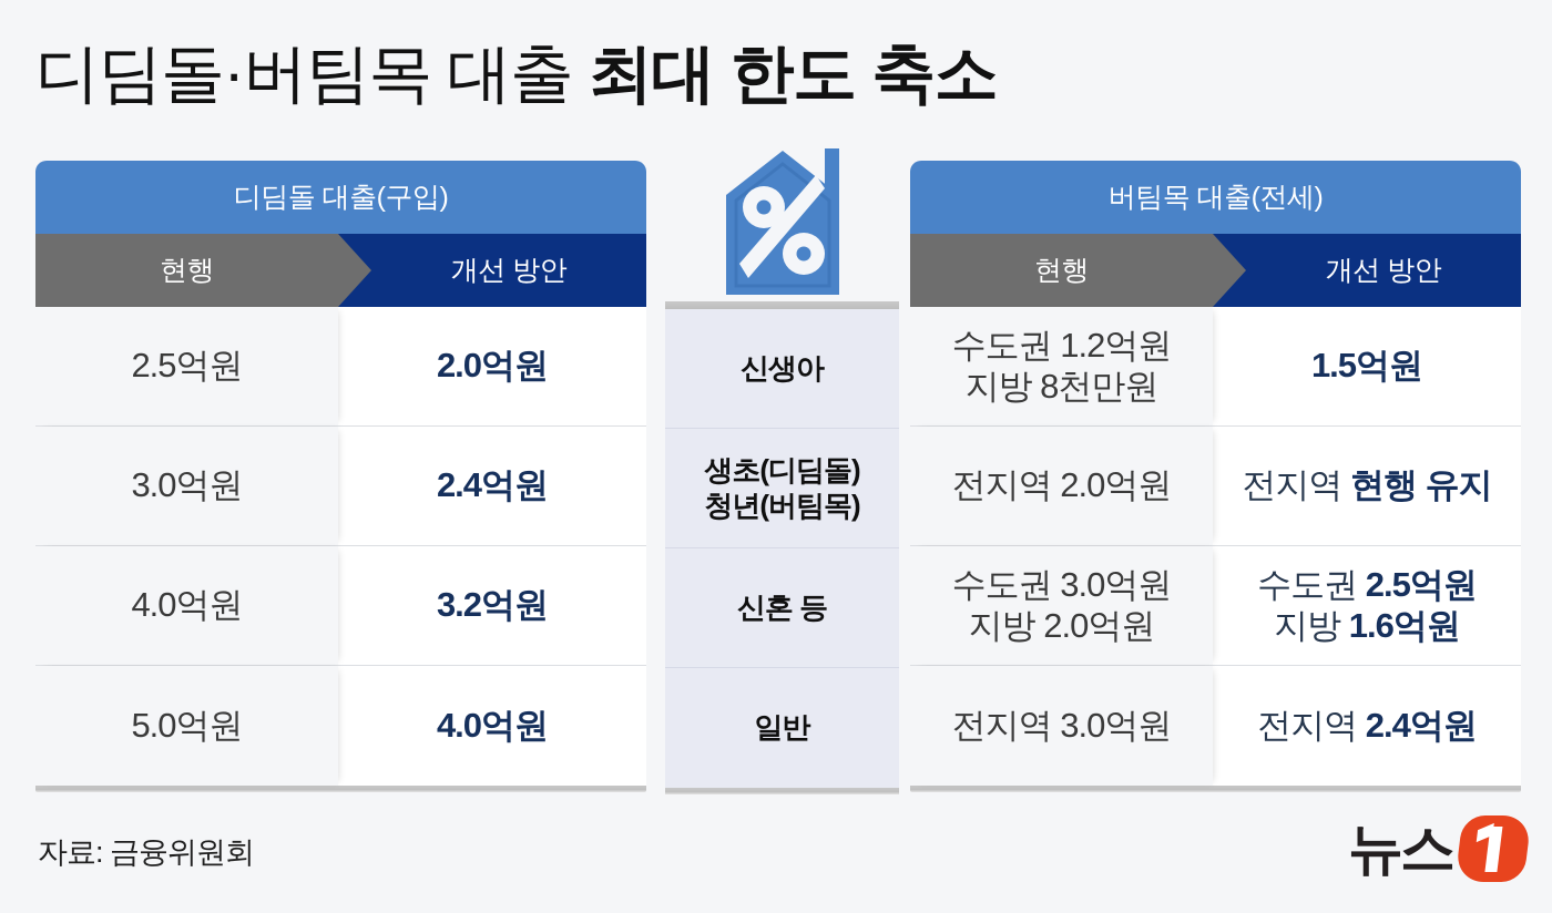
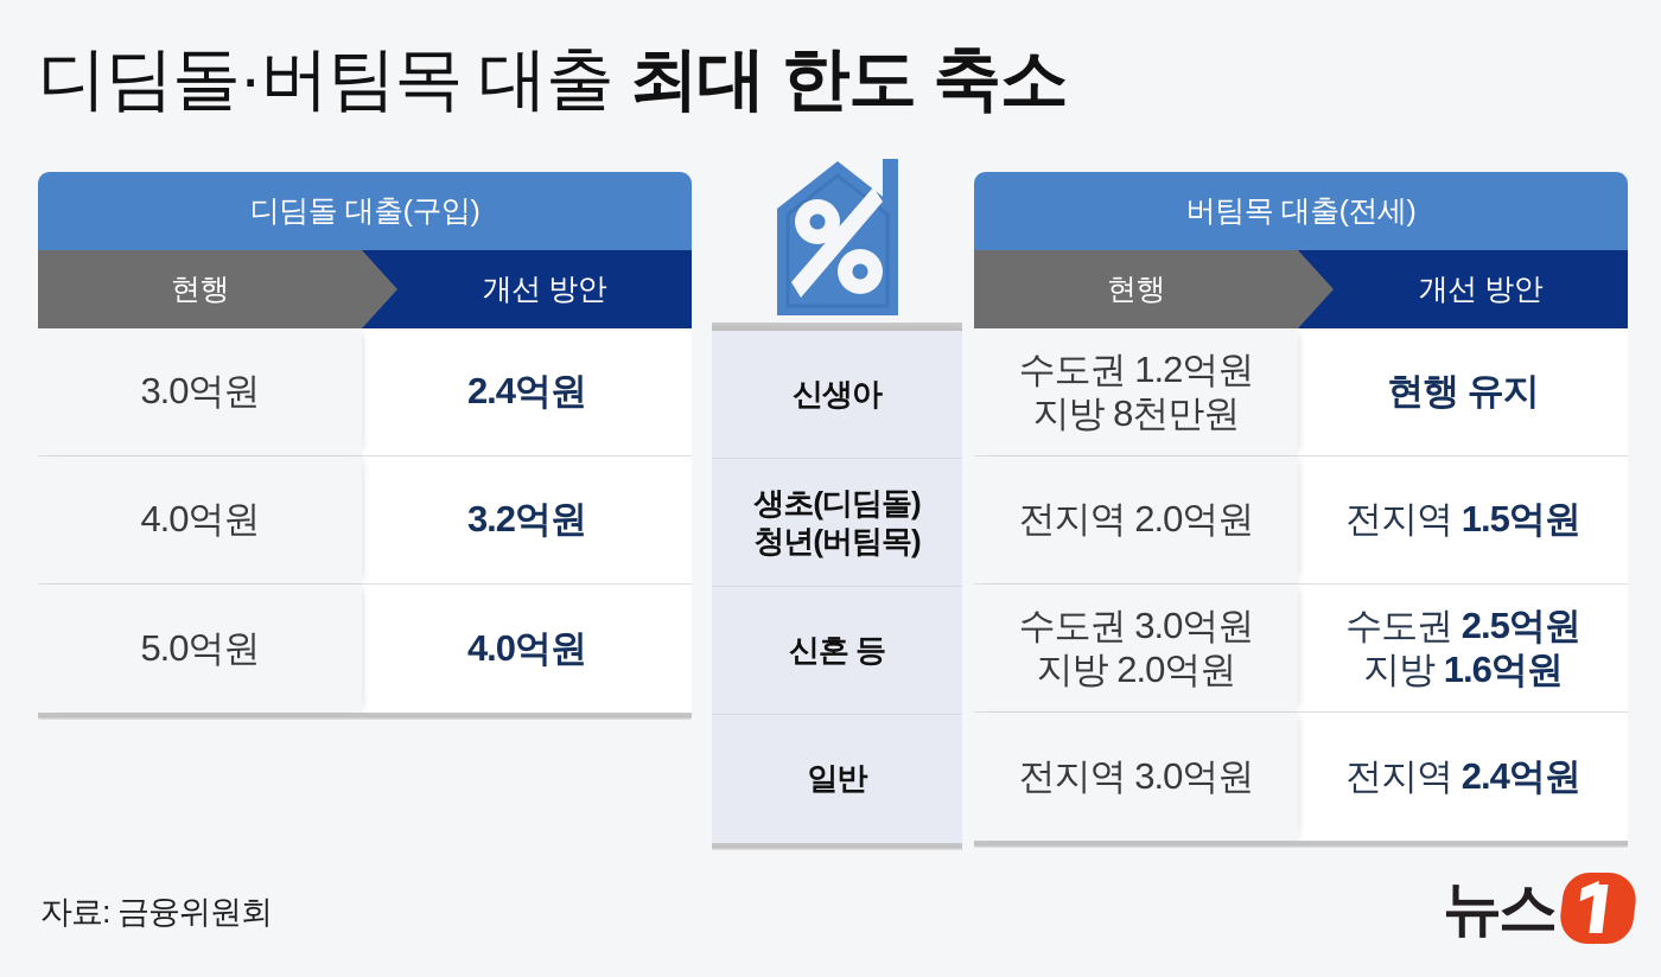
  디딤돌·버팀목 대출 최대 한도 축소
  디딤돌 대출(구입)
  현행
  개선 방안
- 2.5억원
- 2.0억원
  3.0억원
  2.4억원
  4.0억원
  3.2억원
  5.0억원
  4.0억원
  신생아
  생초(디딤돌)
  청년(버팀목)
  신혼 등
  일반
  버팀목 대출(전세)
  현행
  개선 방안
  수도권 1.2억원
  지방 8천만원
- 1.5억원
+ 현행 유지
  전지역 2.0억원
- 전지역 현행 유지
+ 전지역 1.5억원
  수도권 3.0억원
  지방 2.0억원
  수도권 2.5억원
  지방 1.6억원
  전지역 3.0억원
  전지역 2.4억원
  자료: 금융위원회
  뉴스
